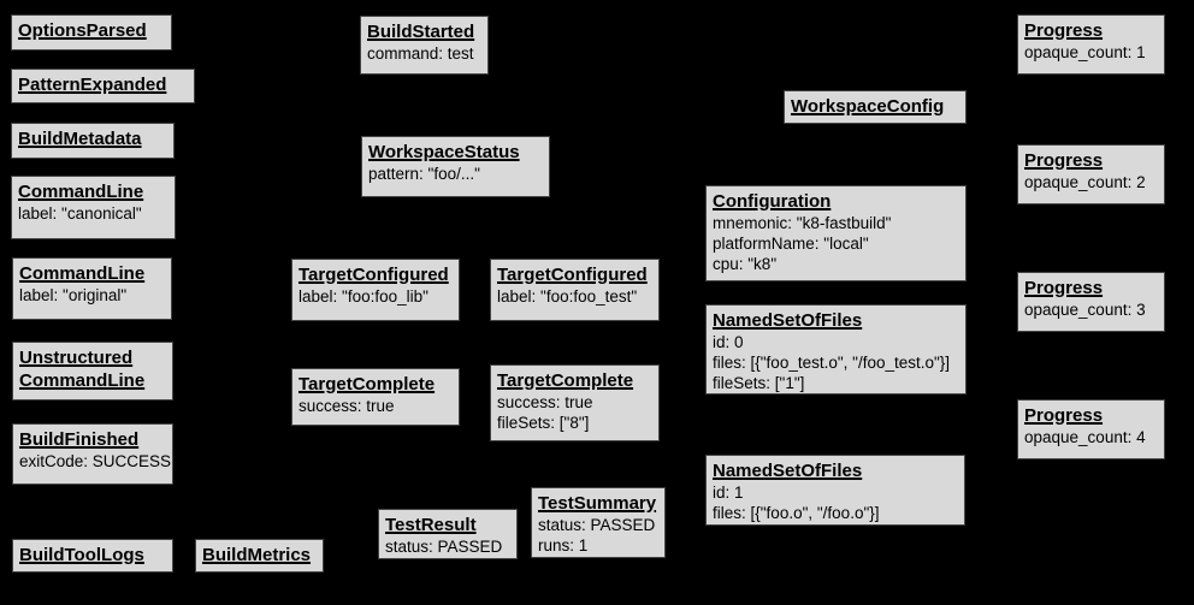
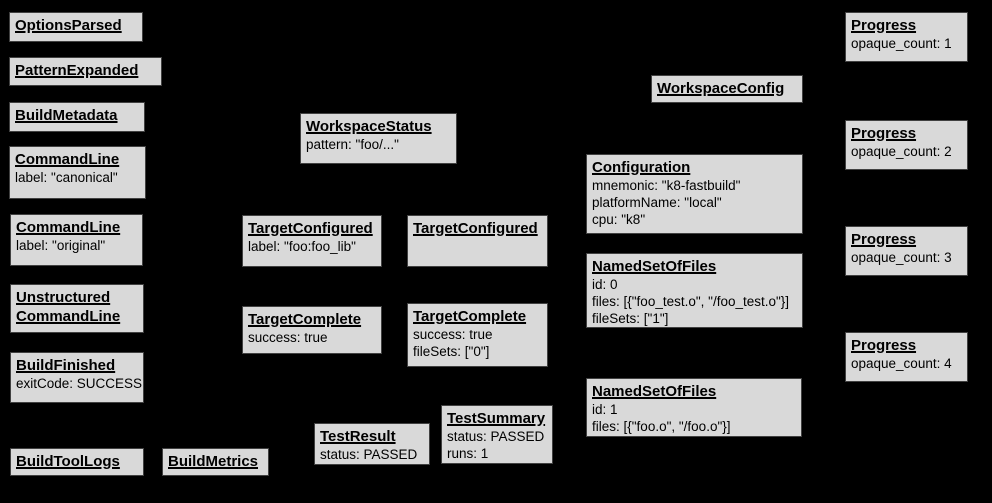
  OptionsParsed
  PatternExpanded
  BuildMetadata
  CommandLine
  label: "canonical"
  CommandLine
  label: "original"
  Unstructured
  CommandLine
  BuildFinished
  exitCode: SUCCESS
  BuildToolLogs
  BuildMetrics
- BuildStarted
- command: test
  WorkspaceStatus
  pattern: "foo/..."
  TargetConfigured
  label: "foo:foo_lib"
  TargetConfigured
- label: "foo:foo_test"
  TargetComplete
  success: true
  TargetComplete
  success: true
- fileSets: ["8"]
+ fileSets: ["0"]
  TestResult
  status: PASSED
  TestSummary
  status: PASSED
  runs: 1
  WorkspaceConfig
  Configuration
  mnemonic: "k8-fastbuild"
  platformName: "local"
  cpu: "k8"
  NamedSetOfFiles
  id: 0
  files: [{"foo_test.o", "/foo_test.o"}]
  fileSets: ["1"]
  NamedSetOfFiles
  id: 1
  files: [{"foo.o", "/foo.o"}]
  Progress
  opaque_count: 1
  Progress
  opaque_count: 2
  Progress
  opaque_count: 3
  Progress
  opaque_count: 4
